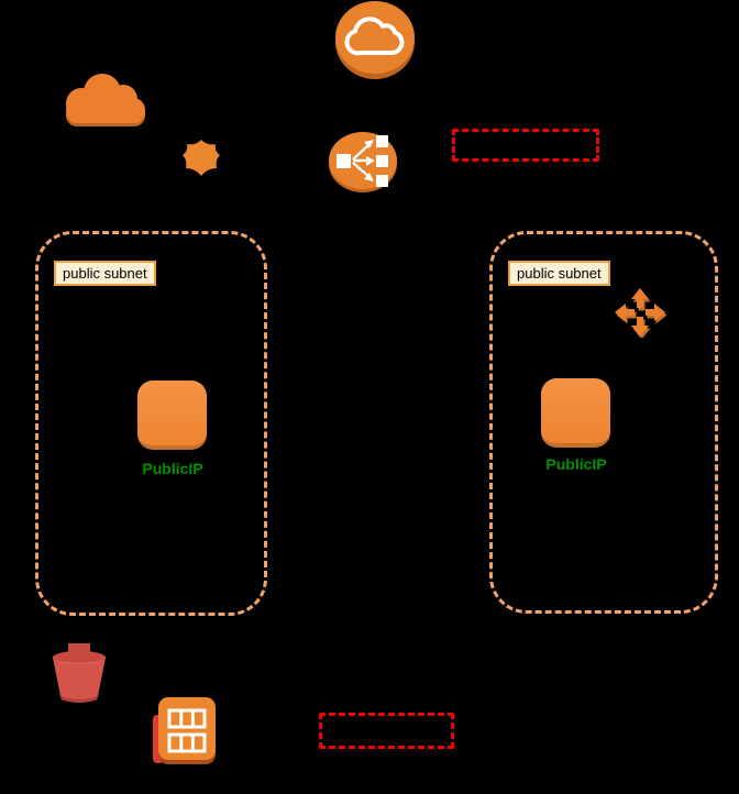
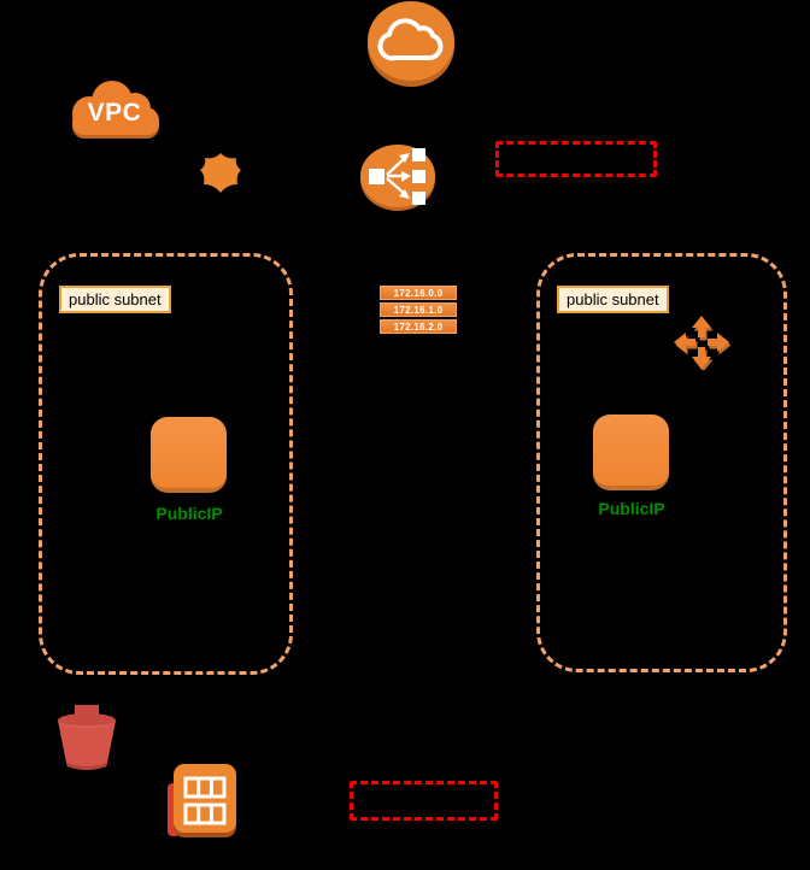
+ VPC
+ 172.16.0.0
+ 172.16.1.0
+ 172.16.2.0
  public subnet
  PublicIP
  public subnet
  PublicIP
